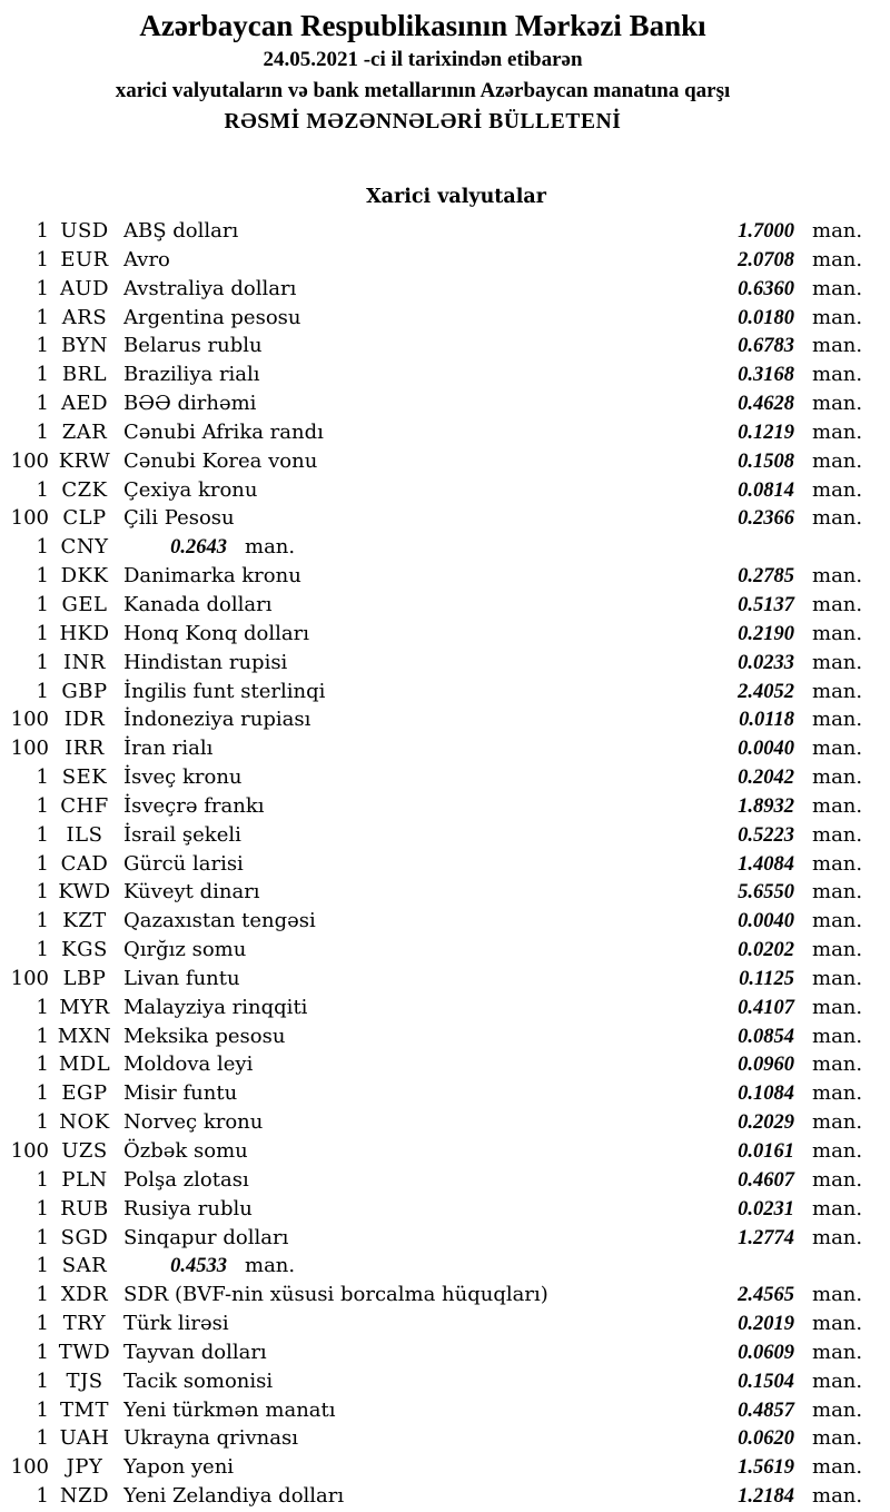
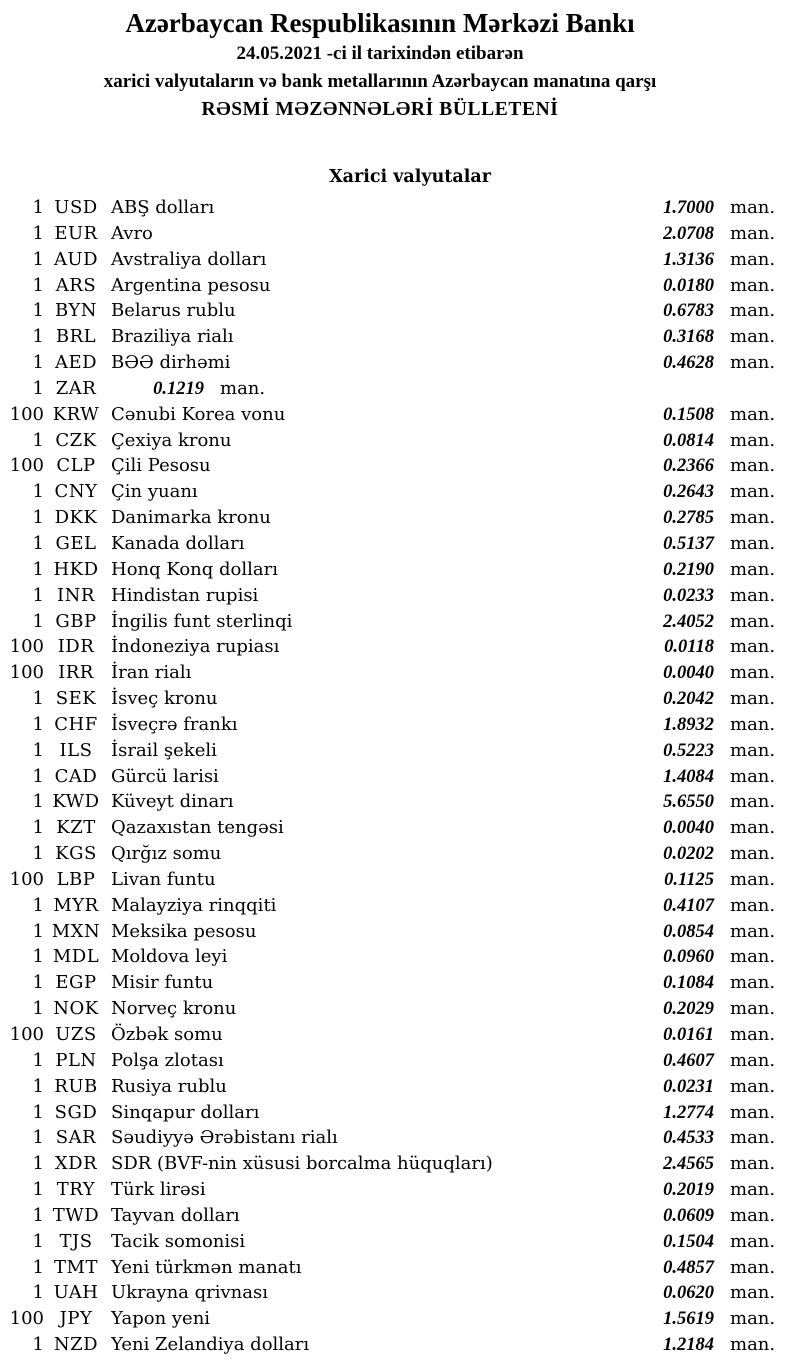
  Azərbaycan Respublikasının Mərkəzi Bankı
  24.05.2021 -ci il tarixindən etibarən
  xarici valyutaların və bank metallarının Azərbaycan manatına qarşı
  RƏSMİ MƏZƏNNƏLƏRİ BÜLLETENİ
  Xarici valyutalar
  1
  USD
  ABŞ dolları
  1.7000
  man.
  1
  EUR
  Avro
  2.0708
  man.
  1
  AUD
  Avstraliya dolları
- 0.6360
+ 1.3136
  man.
  1
  ARS
  Argentina pesosu
  0.0180
  man.
  1
  BYN
  Belarus rublu
  0.6783
  man.
  1
  BRL
  Braziliya rialı
  0.3168
  man.
  1
  AED
  BƏƏ dirhəmi
  0.4628
  man.
  1
  ZAR
- Cənubi Afrika randı
  0.1219
  man.
  100
  KRW
  Cənubi Korea vonu
  0.1508
  man.
  1
  CZK
  Çexiya kronu
  0.0814
  man.
  100
  CLP
  Çili Pesosu
  0.2366
  man.
  1
  CNY
+ Çin yuanı
  0.2643
  man.
  1
  DKK
  Danimarka kronu
  0.2785
  man.
  1
  GEL
  Kanada dolları
  0.5137
  man.
  1
  HKD
  Honq Konq dolları
  0.2190
  man.
  1
  INR
  Hindistan rupisi
  0.0233
  man.
  1
  GBP
  İngilis funt sterlinqi
  2.4052
  man.
  100
  IDR
  İndoneziya rupiası
  0.0118
  man.
  100
  IRR
  İran rialı
  0.0040
  man.
  1
  SEK
  İsveç kronu
  0.2042
  man.
  1
  CHF
  İsveçrə frankı
  1.8932
  man.
  1
  ILS
  İsrail şekeli
  0.5223
  man.
  1
  CAD
  Gürcü larisi
  1.4084
  man.
  1
  KWD
  Küveyt dinarı
  5.6550
  man.
  1
  KZT
  Qazaxıstan tengəsi
  0.0040
  man.
  1
  KGS
  Qırğız somu
  0.0202
  man.
  100
  LBP
  Livan funtu
  0.1125
  man.
  1
  MYR
  Malayziya rinqqiti
  0.4107
  man.
  1
  MXN
  Meksika pesosu
  0.0854
  man.
  1
  MDL
  Moldova leyi
  0.0960
  man.
  1
  EGP
  Misir funtu
  0.1084
  man.
  1
  NOK
  Norveç kronu
  0.2029
  man.
  100
  UZS
  Özbək somu
  0.0161
  man.
  1
  PLN
  Polşa zlotası
  0.4607
  man.
  1
  RUB
  Rusiya rublu
  0.0231
  man.
  1
  SGD
  Sinqapur dolları
  1.2774
  man.
  1
  SAR
+ Səudiyyə Ərəbistanı rialı
  0.4533
  man.
  1
  XDR
  SDR (BVF-nin xüsusi borcalma hüquqları)
  2.4565
  man.
  1
  TRY
  Türk lirəsi
  0.2019
  man.
  1
  TWD
  Tayvan dolları
  0.0609
  man.
  1
  TJS
  Tacik somonisi
  0.1504
  man.
  1
  TMT
  Yeni türkmən manatı
  0.4857
  man.
  1
  UAH
  Ukrayna qrivnası
  0.0620
  man.
  100
  JPY
  Yapon yeni
  1.5619
  man.
  1
  NZD
  Yeni Zelandiya dolları
  1.2184
  man.
